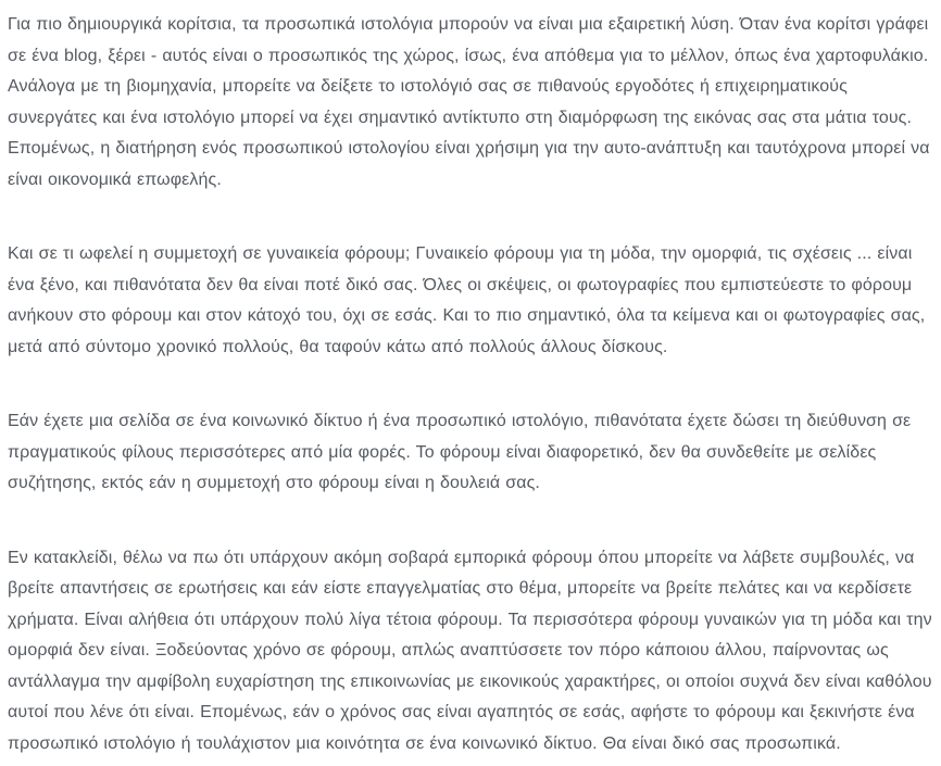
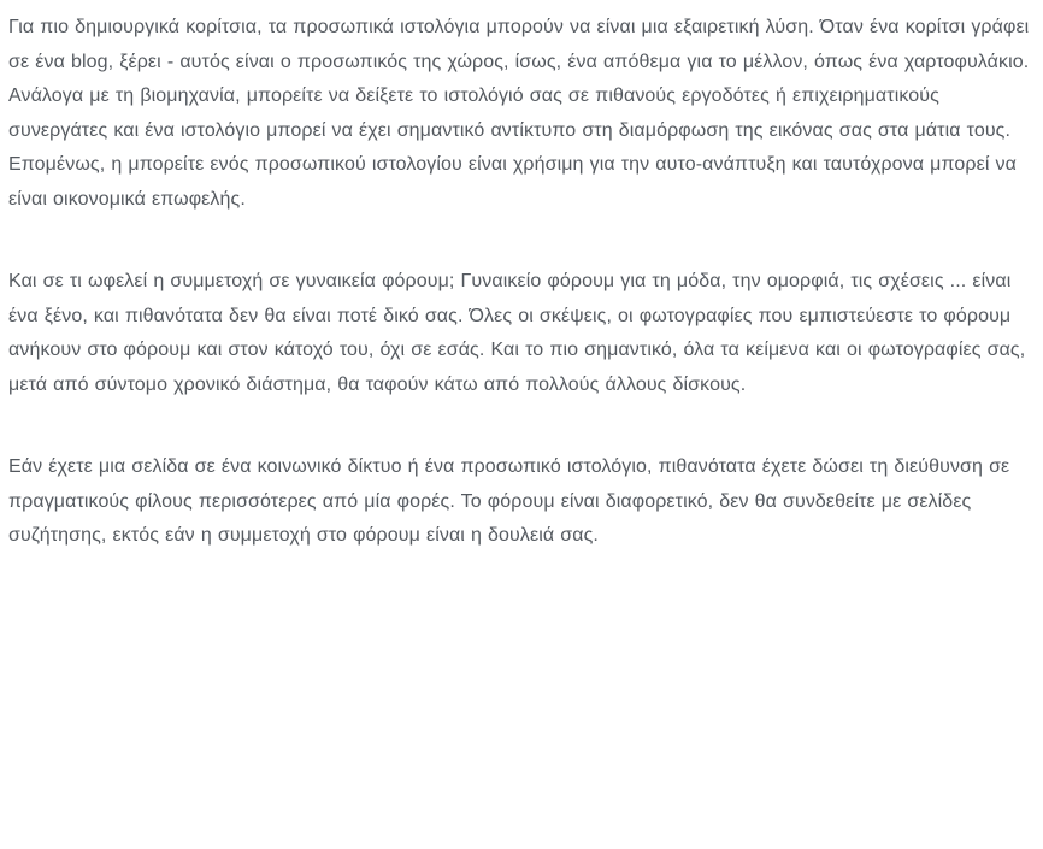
- Για πιο δημιουργικά κορίτσια, τα προσωπικά ιστολόγια μπορούν να είναι μια εξαιρετική λύση. Όταν ένα κορίτσι γράφει σε ένα blog, ξέρει - αυτός είναι ο προσωπικός της χώρος, ίσως, ένα απόθεμα για το μέλλον, όπως ένα χαρτοφυλάκιο. Ανάλογα με τη βιομηχανία, μπορείτε να δείξετε το ιστολόγιό σας σε πιθανούς εργοδότες ή επιχειρηματικούς συνεργάτες και ένα ιστολόγιο μπορεί να έχει σημαντικό αντίκτυπο στη διαμόρφωση της εικόνας σας στα μάτια τους. Επομένως, η διατήρηση ενός προσωπικού ιστολογίου είναι χρήσιμη για την αυτο-ανάπτυξη και ταυτόχρονα μπορεί να είναι οικονομικά επωφελής.
+ Για πιο δημιουργικά κορίτσια, τα προσωπικά ιστολόγια μπορούν να είναι μια εξαιρετική λύση. Όταν ένα κορίτσι γράφει σε ένα blog, ξέρει - αυτός είναι ο προσωπικός της χώρος, ίσως, ένα απόθεμα για το μέλλον, όπως ένα χαρτοφυλάκιο. Ανάλογα με τη βιομηχανία, μπορείτε να δείξετε το ιστολόγιό σας σε πιθανούς εργοδότες ή επιχειρηματικούς συνεργάτες και ένα ιστολόγιο μπορεί να έχει σημαντικό αντίκτυπο στη διαμόρφωση της εικόνας σας στα μάτια τους. Επομένως, η μπορείτε ενός προσωπικού ιστολογίου είναι χρήσιμη για την αυτο-ανάπτυξη και ταυτόχρονα μπορεί να είναι οικονομικά επωφελής.
- Και σε τι ωφελεί η συμμετοχή σε γυναικεία φόρουμ; Γυναικείο φόρουμ για τη μόδα, την ομορφιά, τις σχέσεις ... είναι ένα ξένο, και πιθανότατα δεν θα είναι ποτέ δικό σας. Όλες οι σκέψεις, οι φωτογραφίες που εμπιστεύεστε το φόρουμ ανήκουν στο φόρουμ και στον κάτοχό του, όχι σε εσάς. Και το πιο σημαντικό, όλα τα κείμενα και οι φωτογραφίες σας, μετά από σύντομο χρονικό πολλούς, θα ταφούν κάτω από πολλούς άλλους δίσκους.
+ Και σε τι ωφελεί η συμμετοχή σε γυναικεία φόρουμ; Γυναικείο φόρουμ για τη μόδα, την ομορφιά, τις σχέσεις ... είναι ένα ξένο, και πιθανότατα δεν θα είναι ποτέ δικό σας. Όλες οι σκέψεις, οι φωτογραφίες που εμπιστεύεστε το φόρουμ ανήκουν στο φόρουμ και στον κάτοχό του, όχι σε εσάς. Και το πιο σημαντικό, όλα τα κείμενα και οι φωτογραφίες σας, μετά από σύντομο χρονικό διάστημα, θα ταφούν κάτω από πολλούς άλλους δίσκους.
  Εάν έχετε μια σελίδα σε ένα κοινωνικό δίκτυο ή ένα προσωπικό ιστολόγιο, πιθανότατα έχετε δώσει τη διεύθυνση σε πραγματικούς φίλους περισσότερες από μία φορές. Το φόρουμ είναι διαφορετικό, δεν θα συνδεθείτε με σελίδες συζήτησης, εκτός εάν η συμμετοχή στο φόρουμ είναι η δουλειά σας.
- Εν κατακλείδι, θέλω να πω ότι υπάρχουν ακόμη σοβαρά εμπορικά φόρουμ όπου μπορείτε να λάβετε συμβουλές, να βρείτε απαντήσεις σε ερωτήσεις και εάν είστε επαγγελματίας στο θέμα, μπορείτε να βρείτε πελάτες και να κερδίσετε χρήματα. Είναι αλήθεια ότι υπάρχουν πολύ λίγα τέτοια φόρουμ. Τα περισσότερα φόρουμ γυναικών για τη μόδα και την ομορφιά δεν είναι. Ξοδεύοντας χρόνο σε φόρουμ, απλώς αναπτύσσετε τον πόρο κάποιου άλλου, παίρνοντας ως αντάλλαγμα την αμφίβολη ευχαρίστηση της επικοινωνίας με εικονικούς χαρακτήρες, οι οποίοι συχνά δεν είναι καθόλου αυτοί που λένε ότι είναι. Επομένως, εάν ο χρόνος σας είναι αγαπητός σε εσάς, αφήστε το φόρουμ και ξεκινήστε ένα προσωπικό ιστολόγιο ή τουλάχιστον μια κοινότητα σε ένα κοινωνικό δίκτυο. Θα είναι δικό σας προσωπικά.
